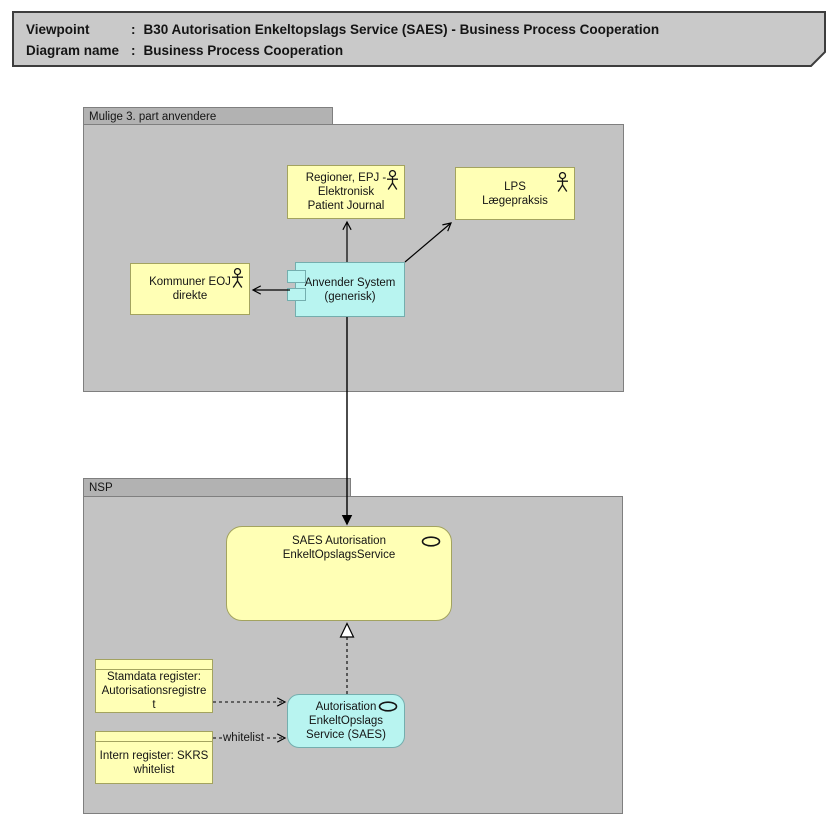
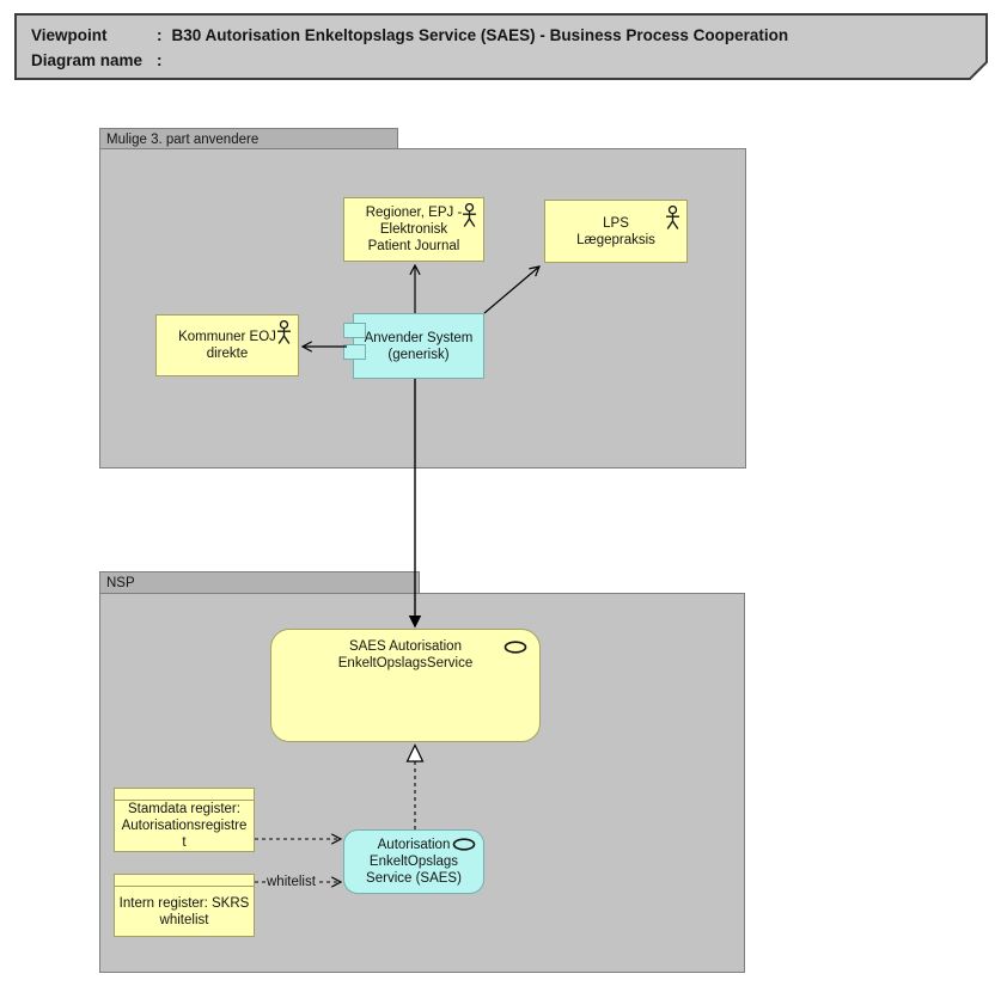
  Viewpoint
  :
  B30 Autorisation Enkeltopslags Service (SAES) - Business Process Cooperation
  Diagram name
  :
- Business Process Cooperation
  Mulige 3. part anvendere
  NSP
  Regioner, EPJ -
  Elektronisk
  Patient Journal
  LPS
  Lægepraksis
  Kommuner EOJ
  direkte
  Anvender System
  (generisk)
  SAES Autorisation
  EnkeltOpslagsService
  Stamdata register:
  Autorisationsregistre
  t
  Intern register: SKRS
  whitelist
  Autorisation
  EnkeltOpslags
  Service (SAES)
  whitelist
